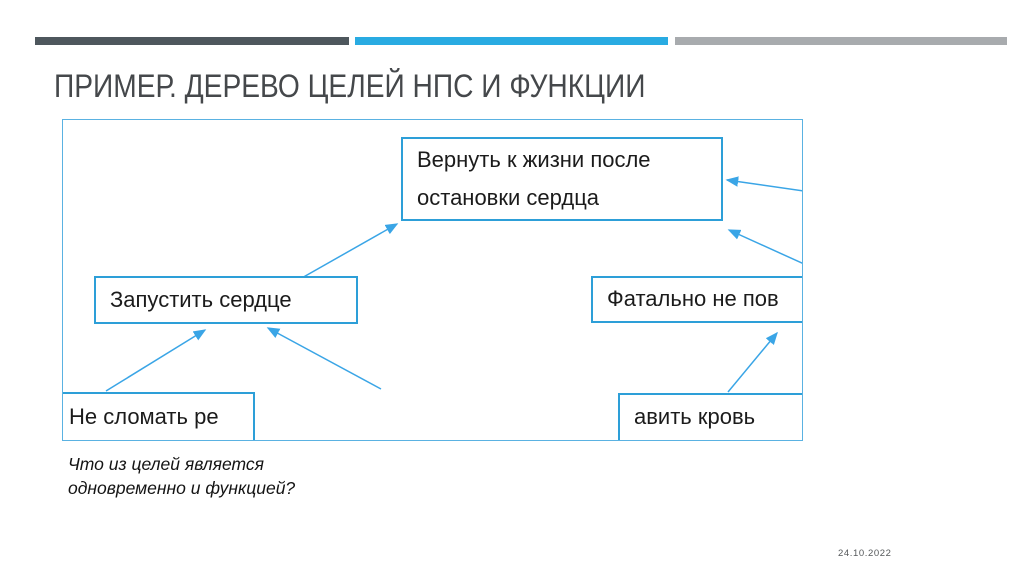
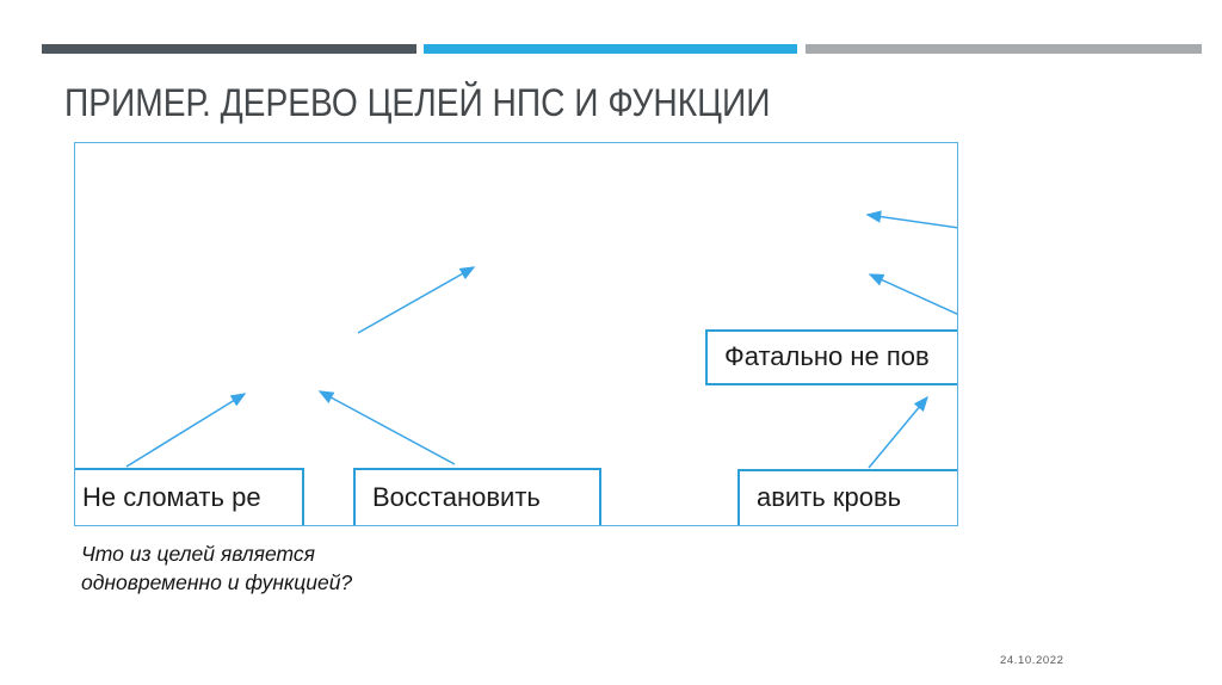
  ПРИМЕР. ДЕРЕВО ЦЕЛЕЙ НПС И ФУНКЦИИ
- Вернуть к жизни после
- остановки сердца
- Запустить сердце
  Фатально не пов
  Не сломать ре
+ Восстановить
  авить кровь
  Что из целей является
  одновременно и функцией?
  24.10.2022
